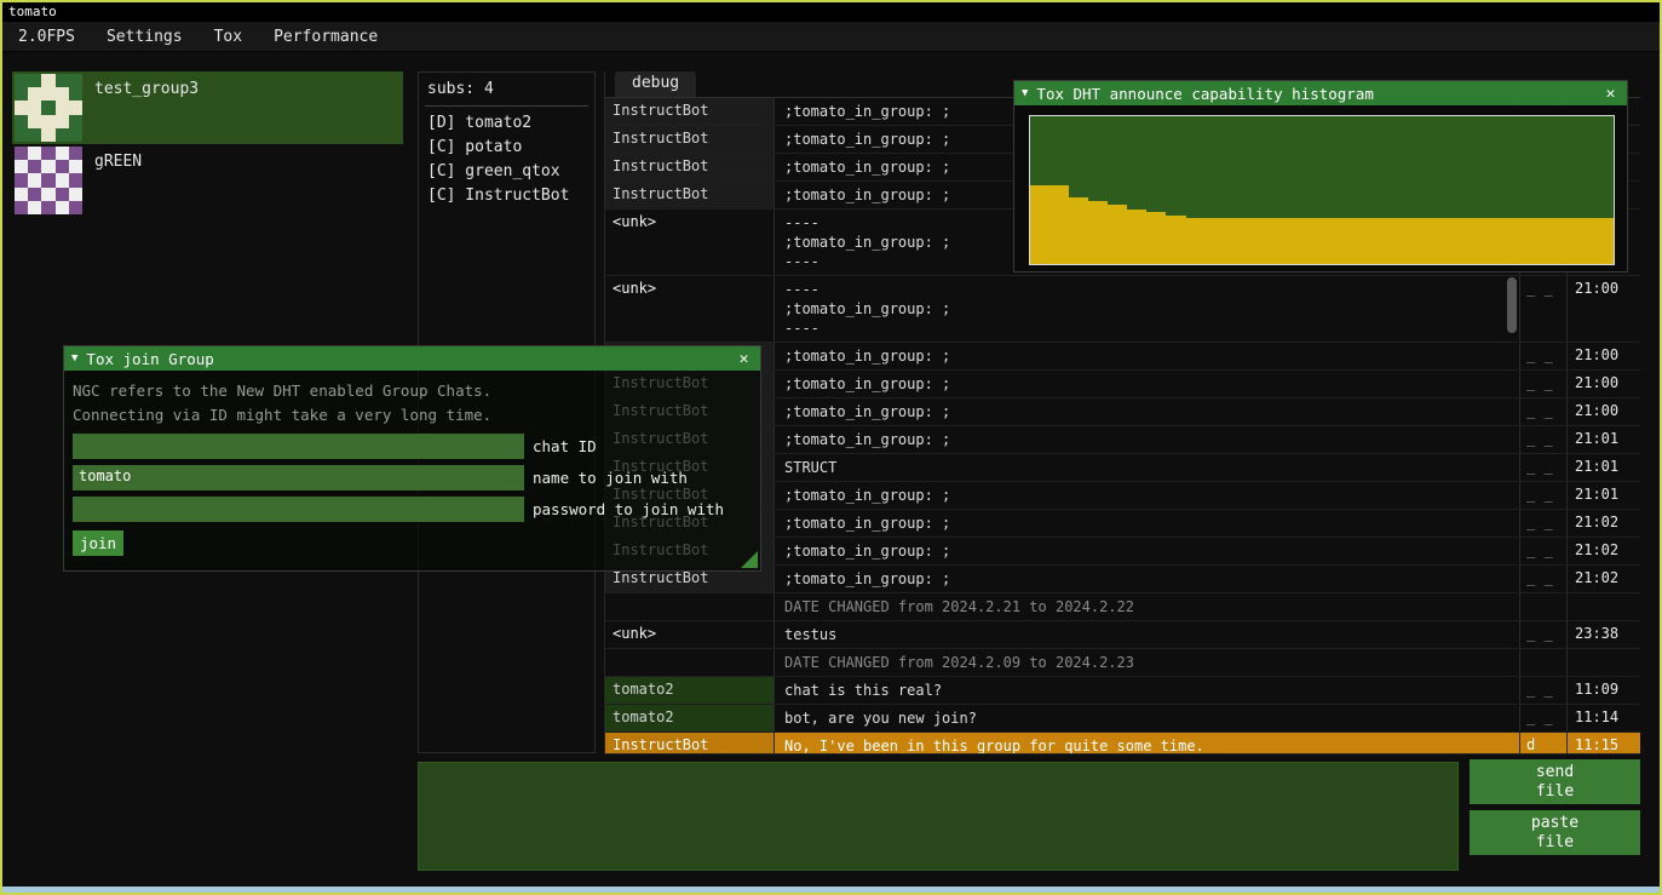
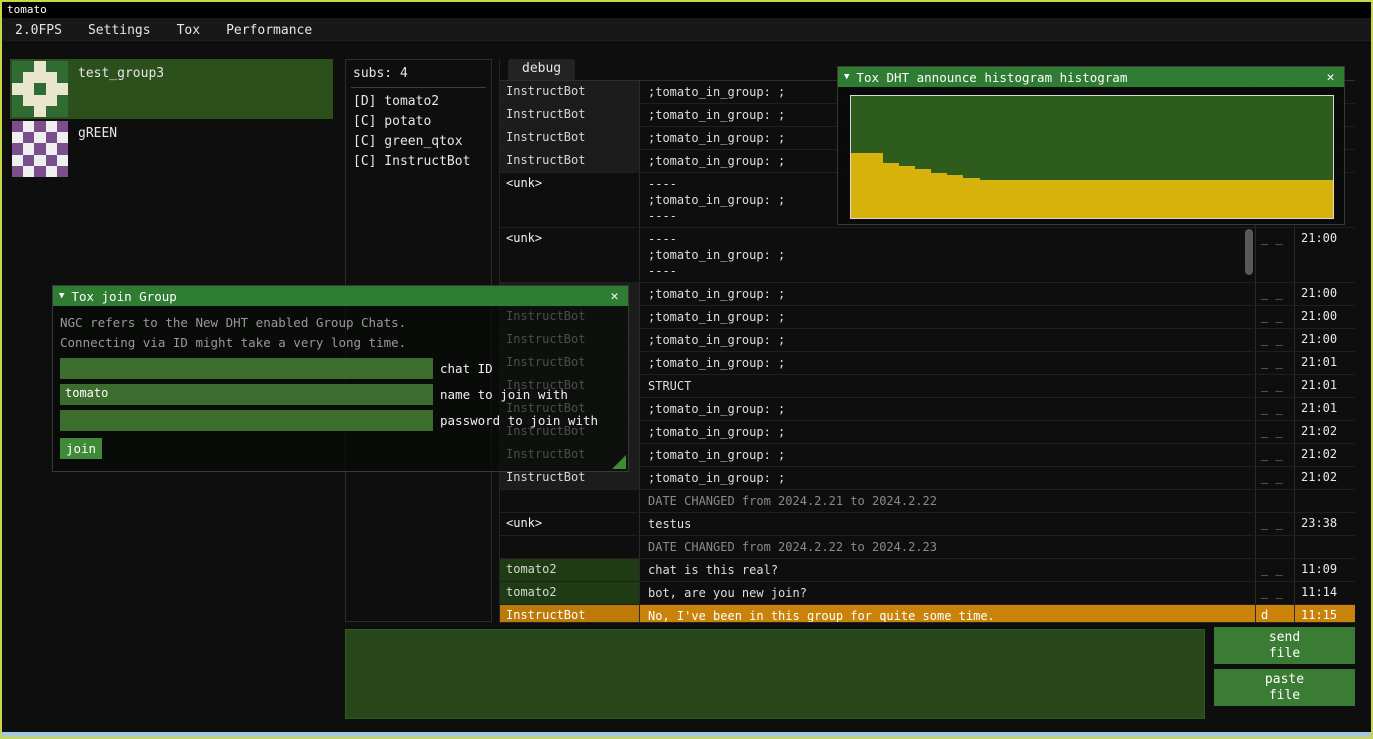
  tomato
  2.0FPS
  Settings
  Tox
  Performance
  test_group3
  gREEN
  subs: 4
  [D] tomato2
  [C] potato
  [C] green_qtox
  [C] InstructBot
  debug
  InstructBot
  ;tomato_in_group: ;
  InstructBot
  ;tomato_in_group: ;
  InstructBot
  ;tomato_in_group: ;
  InstructBot
  ;tomato_in_group: ;
  <unk>
  ----
  ;tomato_in_group: ;
  ----
  <unk>
  ----
  ;tomato_in_group: ;
  ----
  _ _
  21:00
  ;tomato_in_group: ;
  _ _
  21:00
  InstructBot
  ;tomato_in_group: ;
  _ _
  21:00
  InstructBot
  ;tomato_in_group: ;
  _ _
  21:00
  InstructBot
  ;tomato_in_group: ;
  _ _
  21:01
  InstructBot
  STRUCT
  _ _
  21:01
  InstructBot
  ;tomato_in_group: ;
  _ _
  21:01
  InstructBot
  ;tomato_in_group: ;
  _ _
  21:02
  InstructBot
  ;tomato_in_group: ;
  _ _
  21:02
  InstructBot
  ;tomato_in_group: ;
  _ _
  21:02
  DATE CHANGED from 2024.2.21 to 2024.2.22
  <unk>
  testus
  _ _
  23:38
- DATE CHANGED from 2024.2.09 to 2024.2.23
+ DATE CHANGED from 2024.2.22 to 2024.2.23
  tomato2
  chat is this real?
  _ _
  11:09
  tomato2
  bot, are you new join?
  _ _
  11:14
  InstructBot
  No, I've been in this group for quite some time.
  d
  11:15
  send
  file
  paste
  file
  ▼
  Tox join Group
  ✕
  NGC refers to the New DHT enabled Group Chats.
  Connecting via ID might take a very long time.
  chat ID
  tomato
  name to join with
  password to join with
  join
  ▼
- Tox DHT announce capability histogram
+ Tox DHT announce histogram histogram
  ✕
